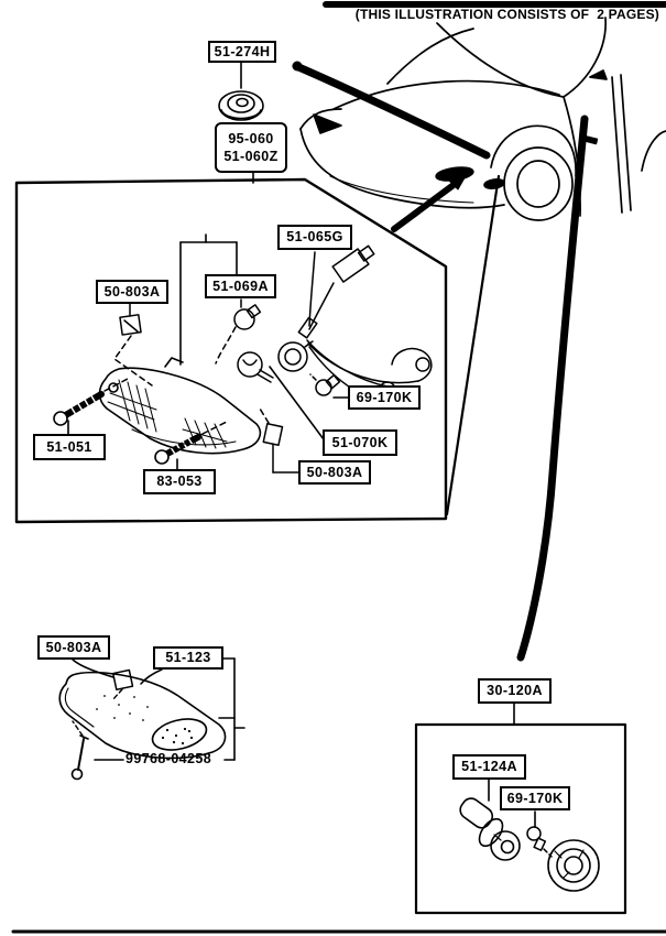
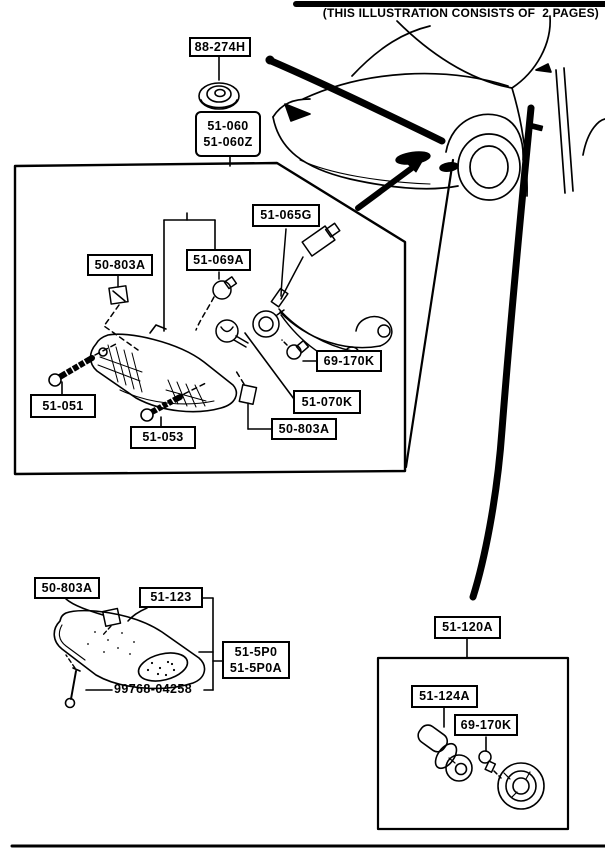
  (THIS ILLUSTRATION CONSISTS OF 2 PAGES)
- 51-274H
+ 88-274H
- 95-060
+ 51-060
  51-060Z
  50-803A
  51-069A
  51-065G
  69-170K
  51-070K
  50-803A
  51-051
- 83-053
+ 51-053
  50-803A
  51-123
+ 51-5P0
+ 51-5P0A
  99768-04258
- 30-120A
+ 51-120A
  51-124A
  69-170K
